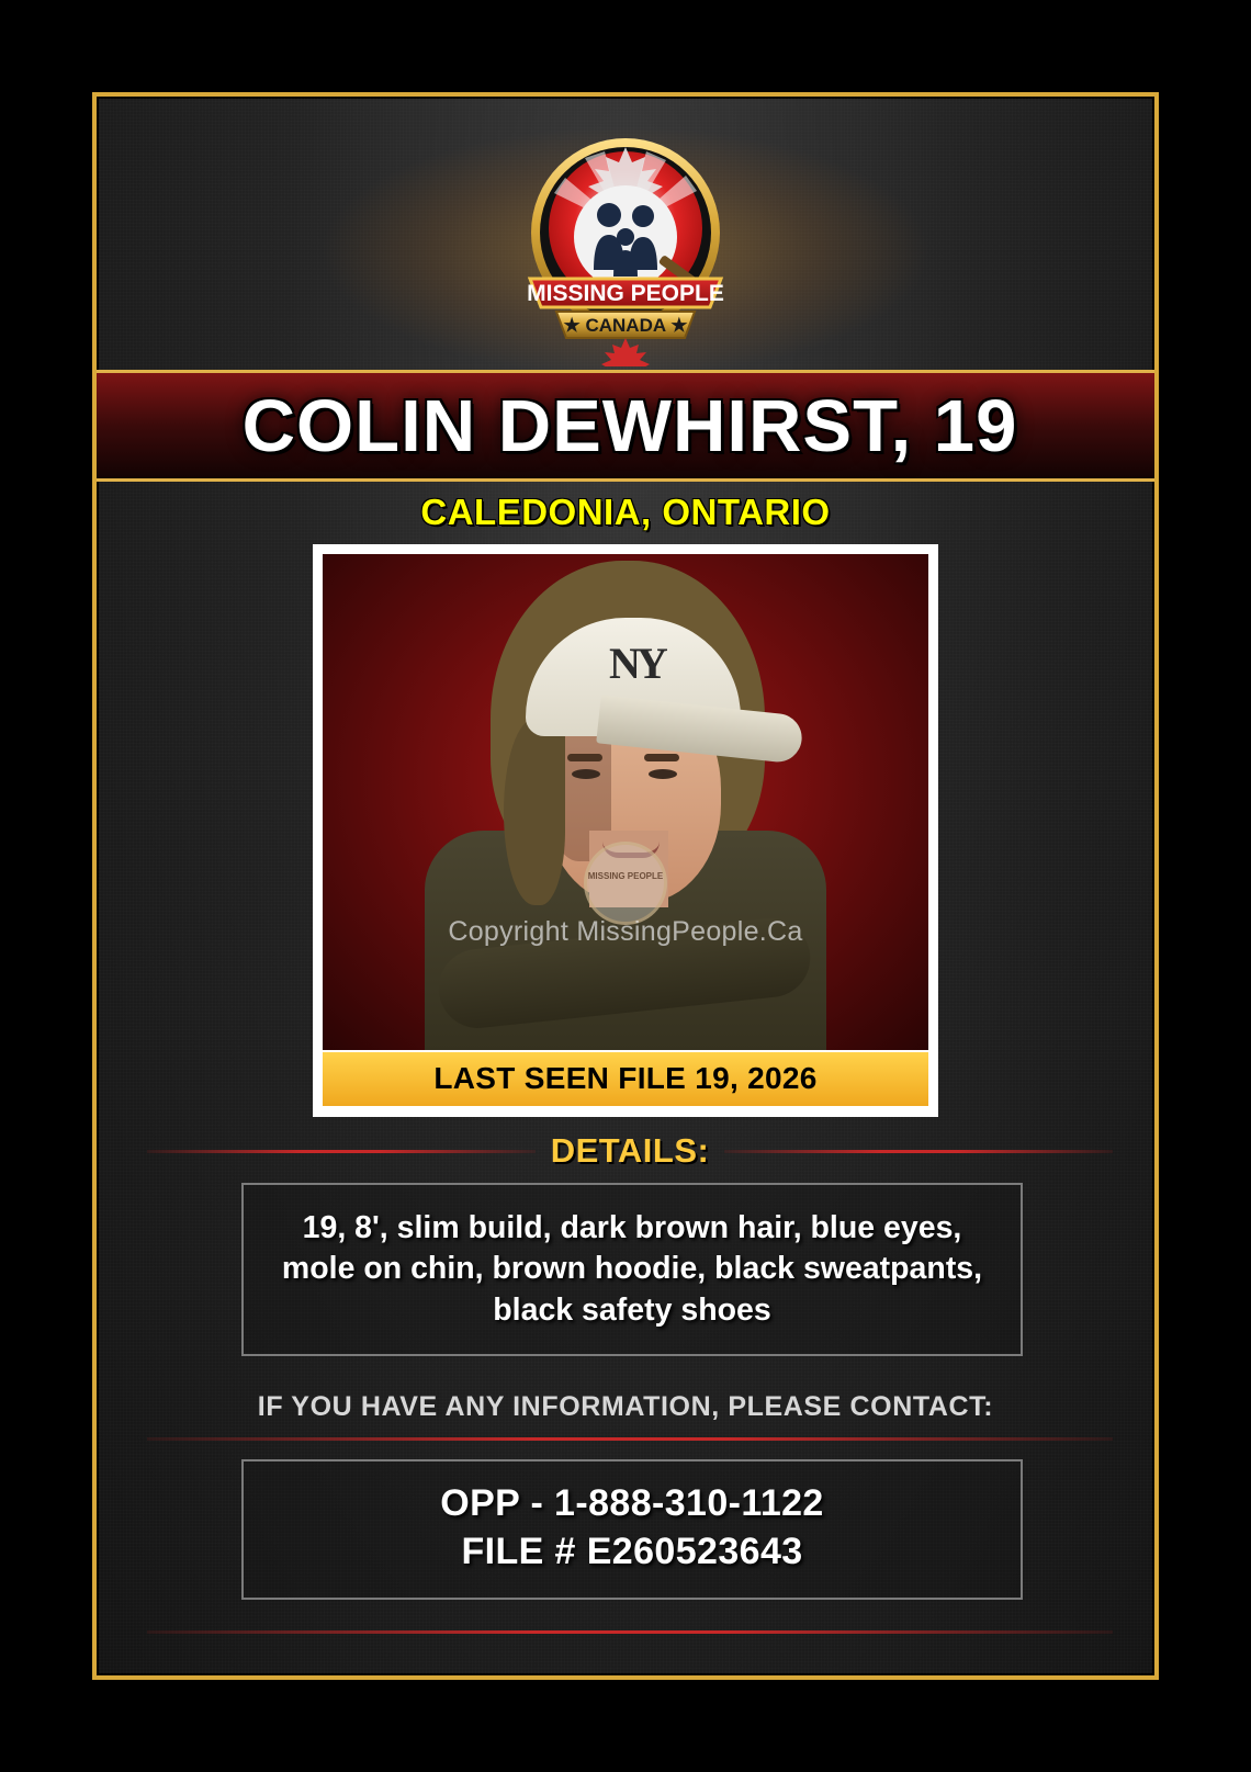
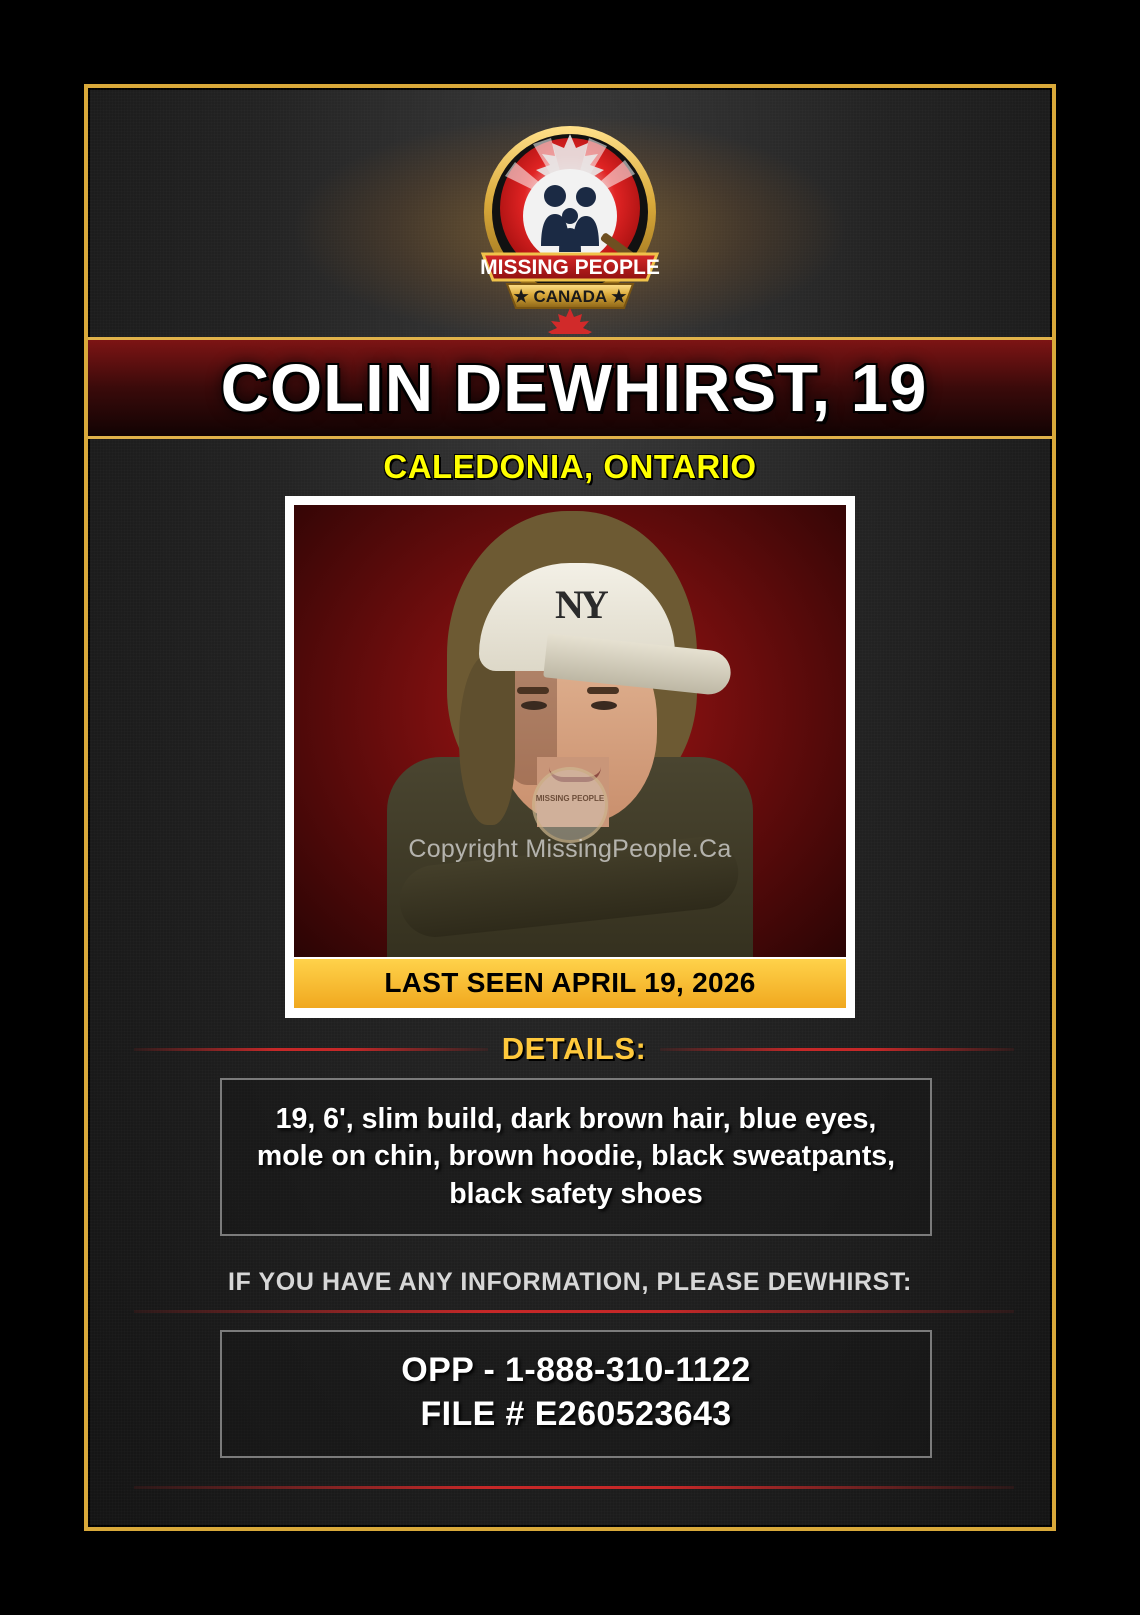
  MISSING PEOPLE
  ★ CANADA ★
  COLIN DEWHIRST, 19
  CALEDONIA, ONTARIO
  NY
  MISSING PEOPLE
  Copyright MissingPeople.Ca
- LAST SEEN FILE 19, 2026
+ LAST SEEN APRIL 19, 2026
  DETAILS:
- 19, 8', slim build, dark brown hair, blue eyes, mole on chin, brown hoodie, black sweatpants, black safety shoes
+ 19, 6', slim build, dark brown hair, blue eyes, mole on chin, brown hoodie, black sweatpants, black safety shoes
- IF YOU HAVE ANY INFORMATION, PLEASE CONTACT:
+ IF YOU HAVE ANY INFORMATION, PLEASE DEWHIRST:
  OPP - 1-888-310-1122
  FILE # E260523643
